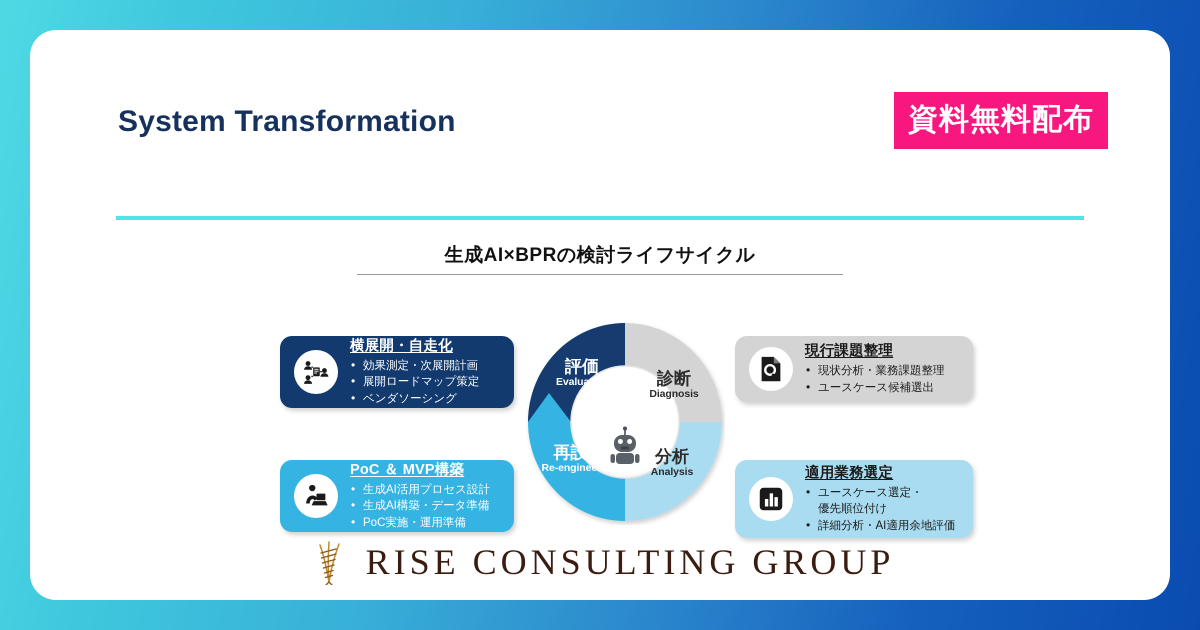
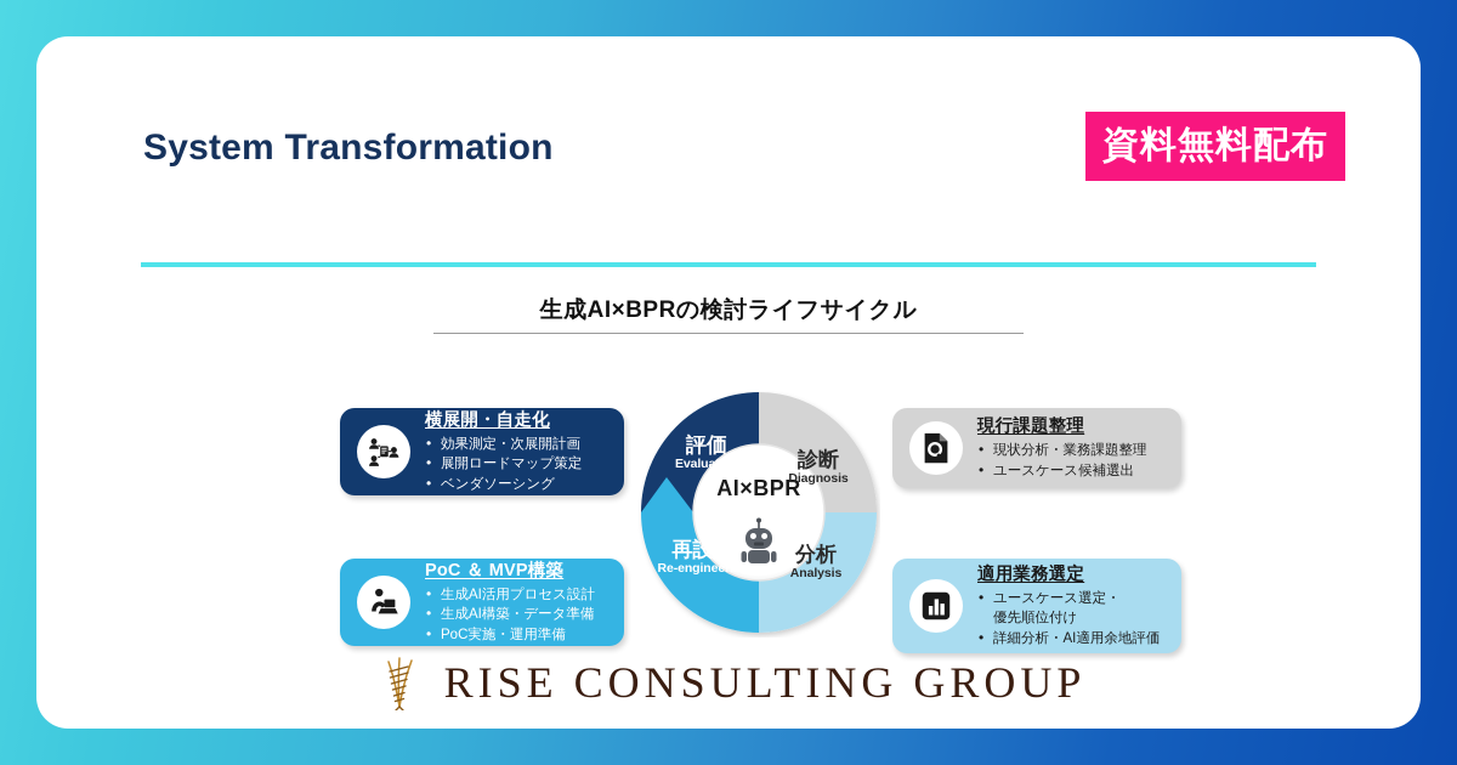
  System Transformation
  資料無料配布
  生成AI×BPRの検討ライフサイクル
  横展開・自走化
  効果測定・次展開計画
  展開ロードマップ策定
  ベンダソーシング
  PoC ＆ MVP構築
  生成AI活用プロセス設計
  生成AI構築・データ準備
  PoC実施・運用準備
  現行課題整理
  現状分析・業務課題整理
  ユースケース候補選出
  適用業務選定
  ユースケース選定・
  優先順位付け
  詳細分析・AI適用余地評価
+ AI×BPR
  評価
  Evaluation
  診断
  Diagnosis
  分析
  Analysis
  再設計
  Re-engineering
  RISE CONSULTING GROUP
